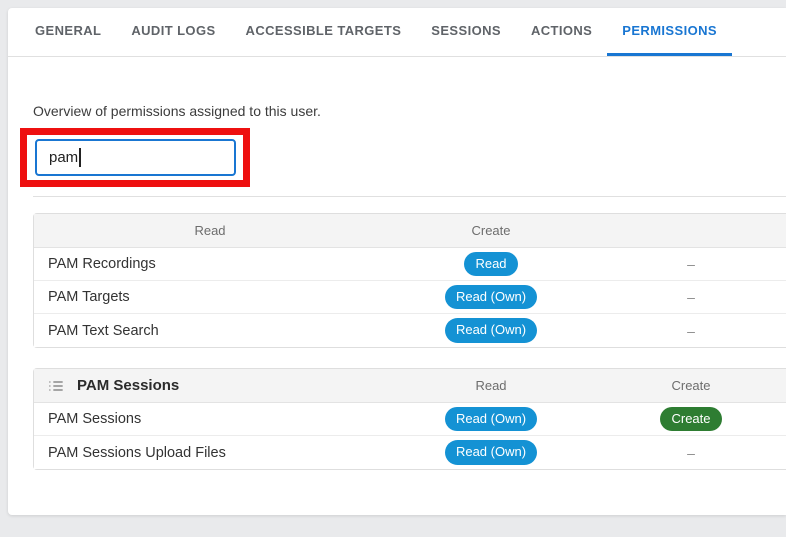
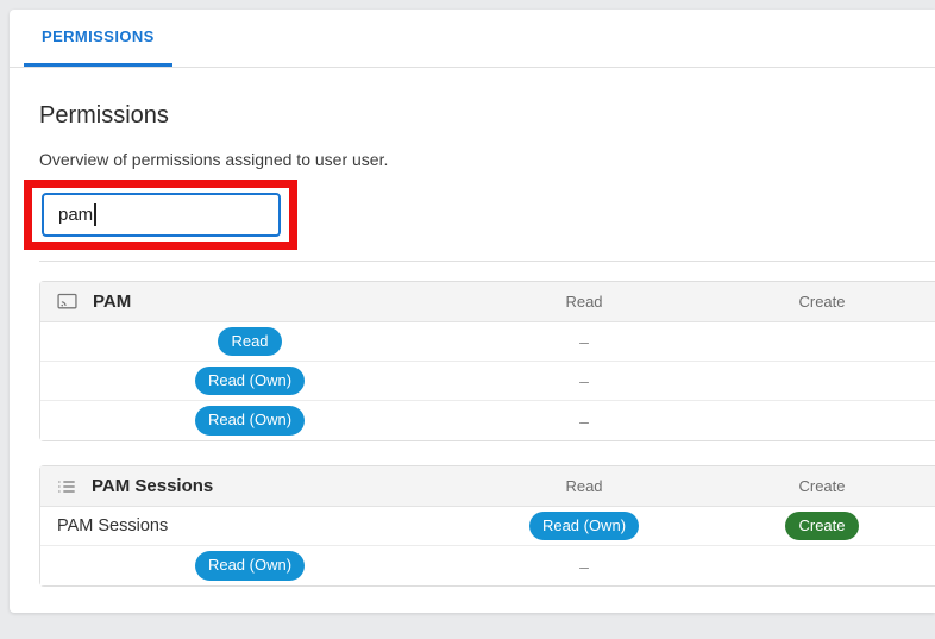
- GENERAL
- AUDIT LOGS
- ACCESSIBLE TARGETS
- SESSIONS
- ACTIONS
  PERMISSIONS
+ Permissions
- Overview of permissions assigned to this user.
+ Overview of permissions assigned to user user.
  pam
+ PAM
  Read
  Create
- PAM Recordings
  Read
  –
- PAM Targets
  Read (Own)
  –
- PAM Text Search
  Read (Own)
  –
  PAM Sessions
  Read
  Create
  PAM Sessions
  Read (Own)
  Create
- PAM Sessions Upload Files
  Read (Own)
  –
